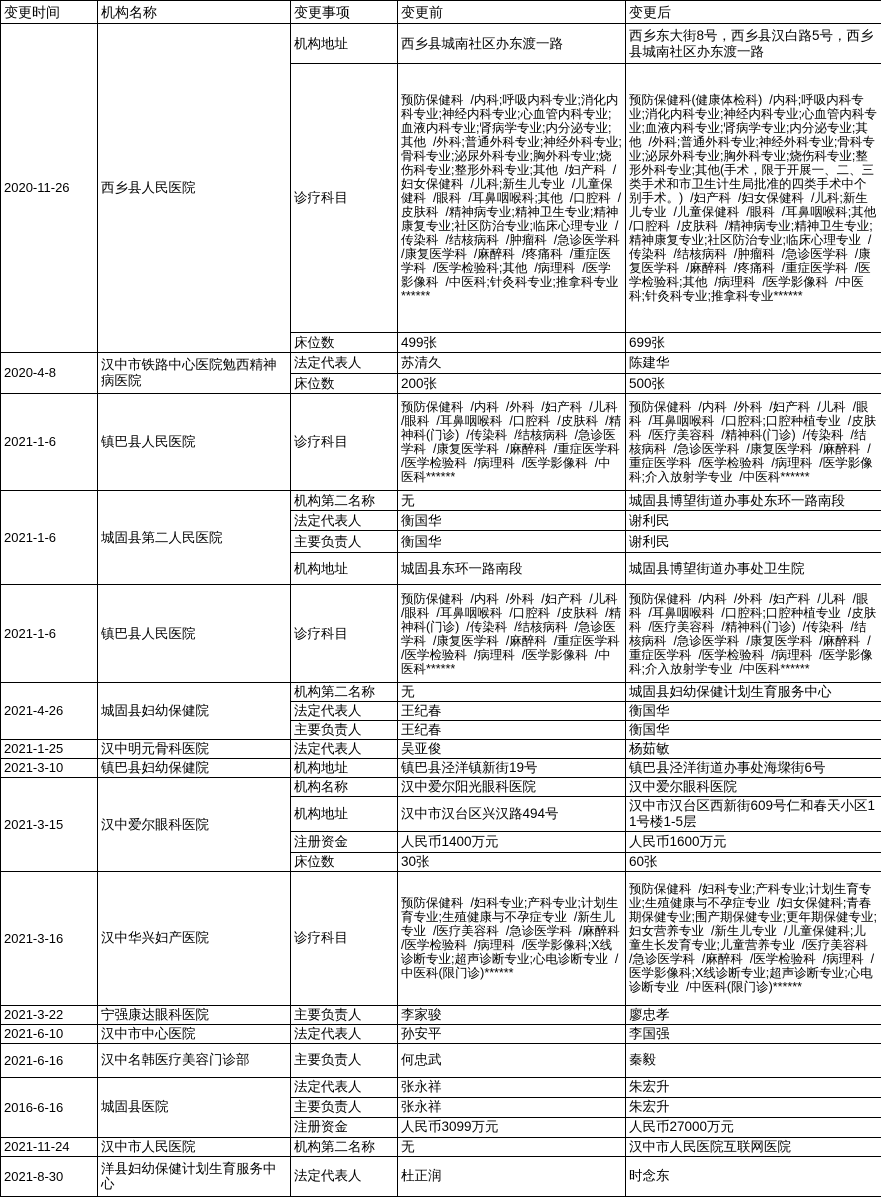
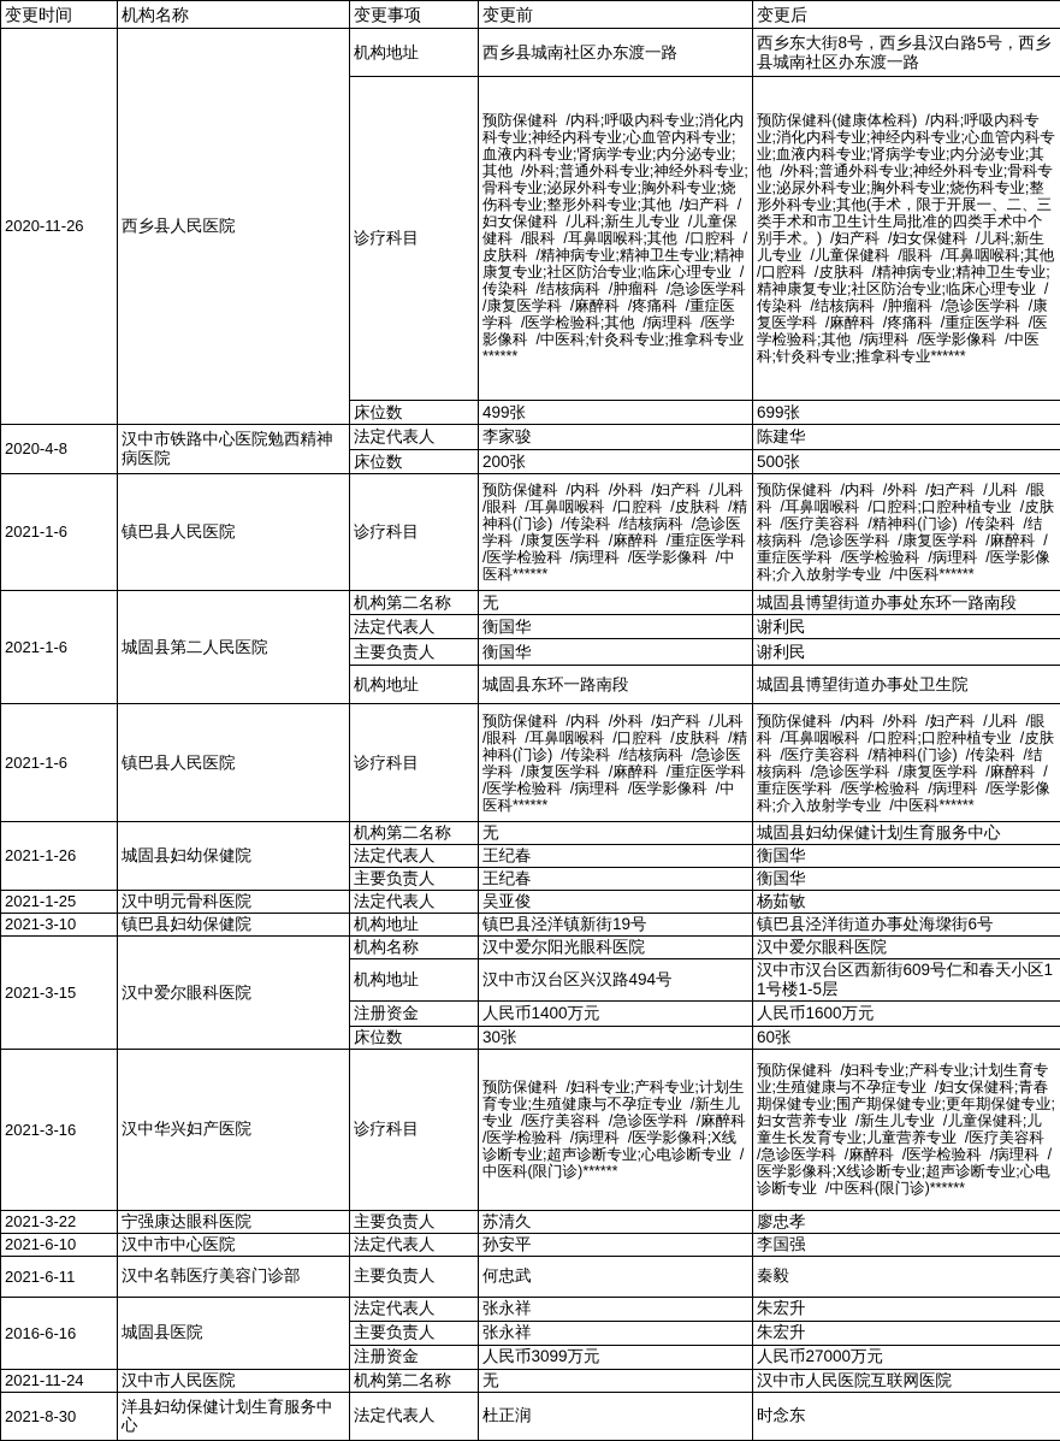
  变更时间	机构名称	变更事项	变更前	变更后
  2020-11-26	西乡县人民医院	机构地址	西乡县城南社区办东渡一路	西乡东大街8号，西乡县汉白路5号，西乡县城南社区办东渡一路
  诊疗科目	预防保健科 /内科;呼吸内科专业;消化内科专业;神经内科专业;心血管内科专业;血液内科专业;肾病学专业;内分泌专业;其他 /外科;普通外科专业;神经外科专业;骨科专业;泌尿外科专业;胸外科专业;烧伤科专业;整形外科专业;其他 /妇产科 /妇女保健科 /儿科;新生儿专业 /儿童保健科 /眼科 /耳鼻咽喉科;其他 /口腔科 /皮肤科 /精神病专业;精神卫生专业;精神康复专业;社区防治专业;临床心理专业 /传染科 /结核病科 /肿瘤科 /急诊医学科 /康复医学科 /麻醉科 /疼痛科 /重症医学科 /医学检验科;其他 /病理科 /医学影像科 /中医科;针灸科专业;推拿科专业******	预防保健科(健康体检科) /内科;呼吸内科专业;消化内科专业;神经内科专业;心血管内科专业;血液内科专业;肾病学专业;内分泌专业;其他 /外科;普通外科专业;神经外科专业;骨科专业;泌尿外科专业;胸外科专业;烧伤科专业;整形外科专业;其他(手术，限于开展一、二、三类手术和市卫生计生局批准的四类手术中个别手术。) /妇产科 /妇女保健科 /儿科;新生儿专业 /儿童保健科 /眼科 /耳鼻咽喉科;其他 /口腔科 /皮肤科 /精神病专业;精神卫生专业;精神康复专业;社区防治专业;临床心理专业 /传染科 /结核病科 /肿瘤科 /急诊医学科 /康复医学科 /麻醉科 /疼痛科 /重症医学科 /医学检验科;其他 /病理科 /医学影像科 /中医科;针灸科专业;推拿科专业******
  床位数	499张	699张
- 2020-4-8	汉中市铁路中心医院勉西精神病医院	法定代表人	苏清久	陈建华
+ 2020-4-8	汉中市铁路中心医院勉西精神病医院	法定代表人	李家骏	陈建华
  床位数	200张	500张
  2021-1-6	镇巴县人民医院	诊疗科目	预防保健科 /内科 /外科 /妇产科 /儿科 /眼科 /耳鼻咽喉科 /口腔科 /皮肤科 /精神科(门诊) /传染科 /结核病科 /急诊医学科 /康复医学科 /麻醉科 /重症医学科 /医学检验科 /病理科 /医学影像科 /中医科******	预防保健科 /内科 /外科 /妇产科 /儿科 /眼科 /耳鼻咽喉科 /口腔科;口腔种植专业 /皮肤科 /医疗美容科 /精神科(门诊) /传染科 /结核病科 /急诊医学科 /康复医学科 /麻醉科 /重症医学科 /医学检验科 /病理科 /医学影像科;介入放射学专业 /中医科******
  2021-1-6	城固县第二人民医院	机构第二名称	无	城固县博望街道办事处东环一路南段
  法定代表人	衡国华	谢利民
  主要负责人	衡国华	谢利民
  机构地址	城固县东环一路南段	城固县博望街道办事处卫生院
  2021-1-6	镇巴县人民医院	诊疗科目	预防保健科 /内科 /外科 /妇产科 /儿科 /眼科 /耳鼻咽喉科 /口腔科 /皮肤科 /精神科(门诊) /传染科 /结核病科 /急诊医学科 /康复医学科 /麻醉科 /重症医学科 /医学检验科 /病理科 /医学影像科 /中医科******	预防保健科 /内科 /外科 /妇产科 /儿科 /眼科 /耳鼻咽喉科 /口腔科;口腔种植专业 /皮肤科 /医疗美容科 /精神科(门诊) /传染科 /结核病科 /急诊医学科 /康复医学科 /麻醉科 /重症医学科 /医学检验科 /病理科 /医学影像科;介入放射学专业 /中医科******
- 2021-4-26	城固县妇幼保健院	机构第二名称	无	城固县妇幼保健计划生育服务中心
+ 2021-1-26	城固县妇幼保健院	机构第二名称	无	城固县妇幼保健计划生育服务中心
  法定代表人	王纪春	衡国华
  主要负责人	王纪春	衡国华
  2021-1-25	汉中明元骨科医院	法定代表人	吴亚俊	杨茹敏
  2021-3-10	镇巴县妇幼保健院	机构地址	镇巴县泾洋镇新街19号	镇巴县泾洋街道办事处海墚街6号
  2021-3-15	汉中爱尔眼科医院	机构名称	汉中爱尔阳光眼科医院	汉中爱尔眼科医院
  机构地址	汉中市汉台区兴汉路494号	汉中市汉台区西新街609号仁和春天小区11号楼1-5层
  注册资金	人民币1400万元	人民币1600万元
  床位数	30张	60张
  2021-3-16	汉中华兴妇产医院	诊疗科目	预防保健科 /妇科专业;产科专业;计划生育专业;生殖健康与不孕症专业 /新生儿专业 /医疗美容科 /急诊医学科 /麻醉科 /医学检验科 /病理科 /医学影像科;X线诊断专业;超声诊断专业;心电诊断专业 /中医科(限门诊)******	预防保健科 /妇科专业;产科专业;计划生育专业;生殖健康与不孕症专业 /妇女保健科;青春期保健专业;围产期保健专业;更年期保健专业;妇女营养专业 /新生儿专业 /儿童保健科;儿童生长发育专业;儿童营养专业 /医疗美容科 /急诊医学科 /麻醉科 /医学检验科 /病理科 /医学影像科;X线诊断专业;超声诊断专业;心电诊断专业 /中医科(限门诊)******
- 2021-3-22	宁强康达眼科医院	主要负责人	李家骏	廖忠孝
+ 2021-3-22	宁强康达眼科医院	主要负责人	苏清久	廖忠孝
  2021-6-10	汉中市中心医院	法定代表人	孙安平	李国强
- 2021-6-16	汉中名韩医疗美容门诊部	主要负责人	何忠武	秦毅
+ 2021-6-11	汉中名韩医疗美容门诊部	主要负责人	何忠武	秦毅
  2016-6-16	城固县医院	法定代表人	张永祥	朱宏升
  主要负责人	张永祥	朱宏升
  注册资金	人民币3099万元	人民币27000万元
  2021-11-24	汉中市人民医院	机构第二名称	无	汉中市人民医院互联网医院
  2021-8-30	洋县妇幼保健计划生育服务中心	法定代表人	杜正润	时念东
